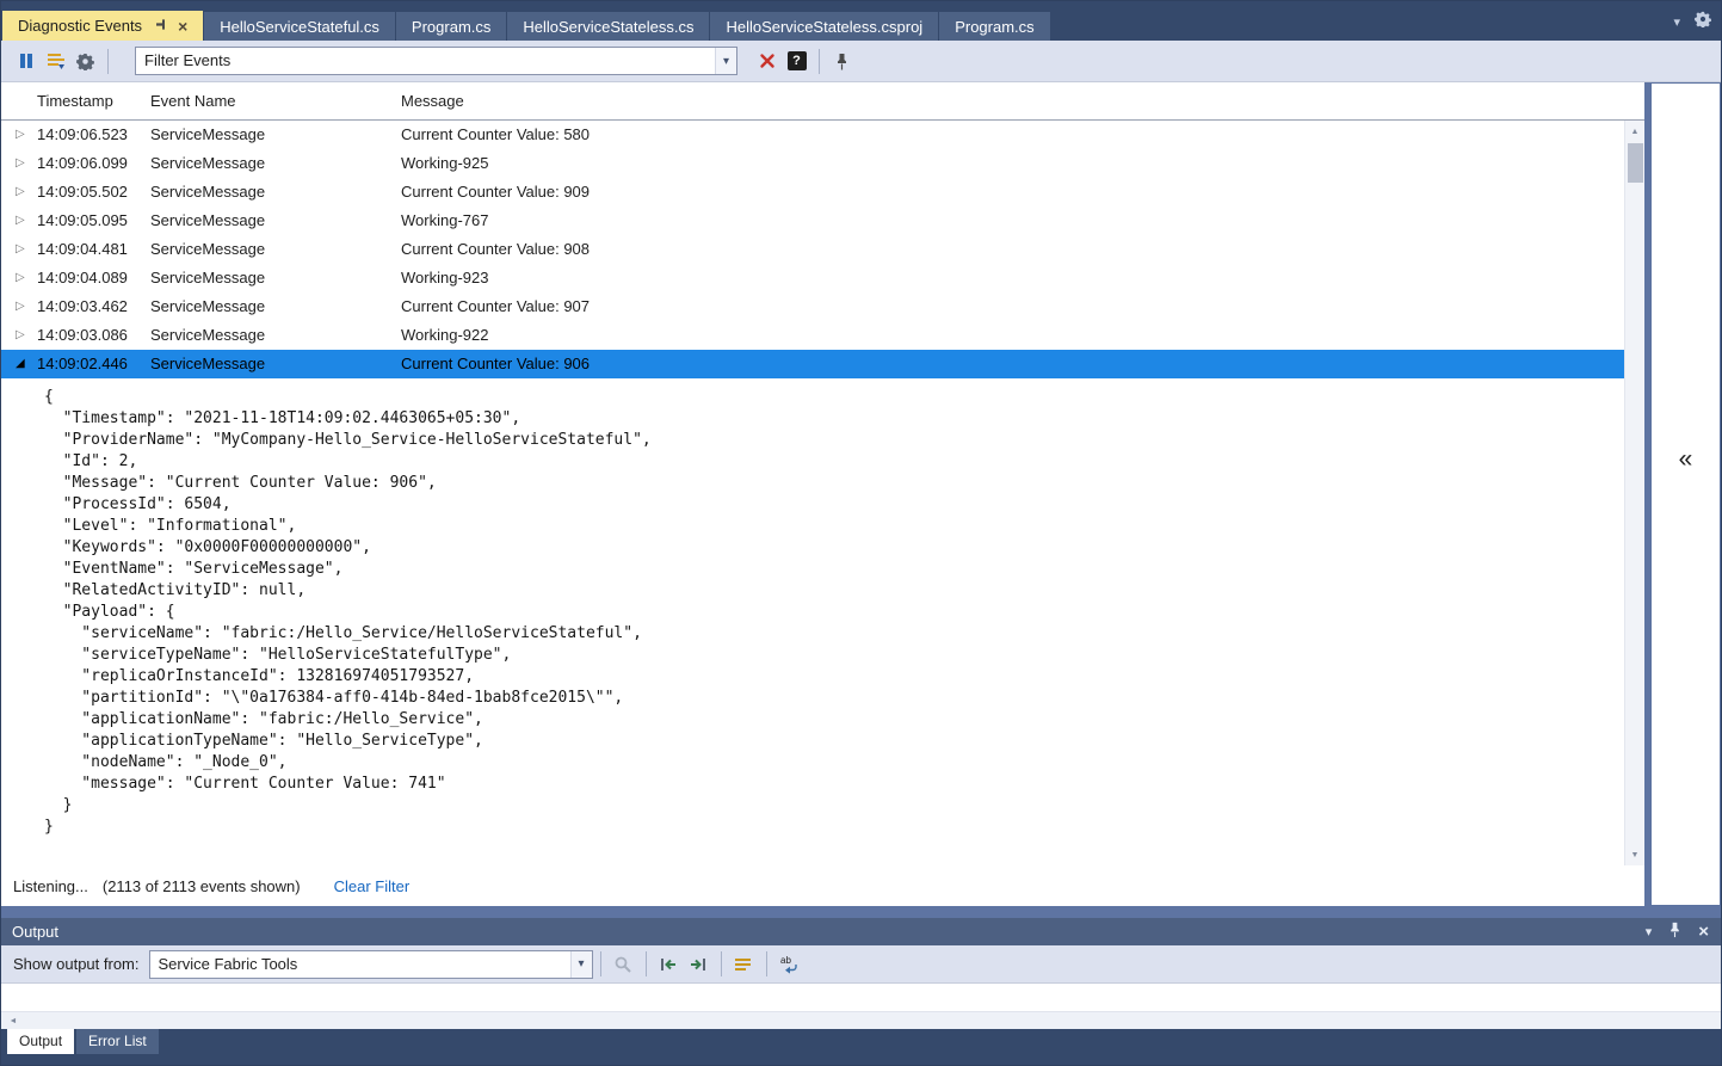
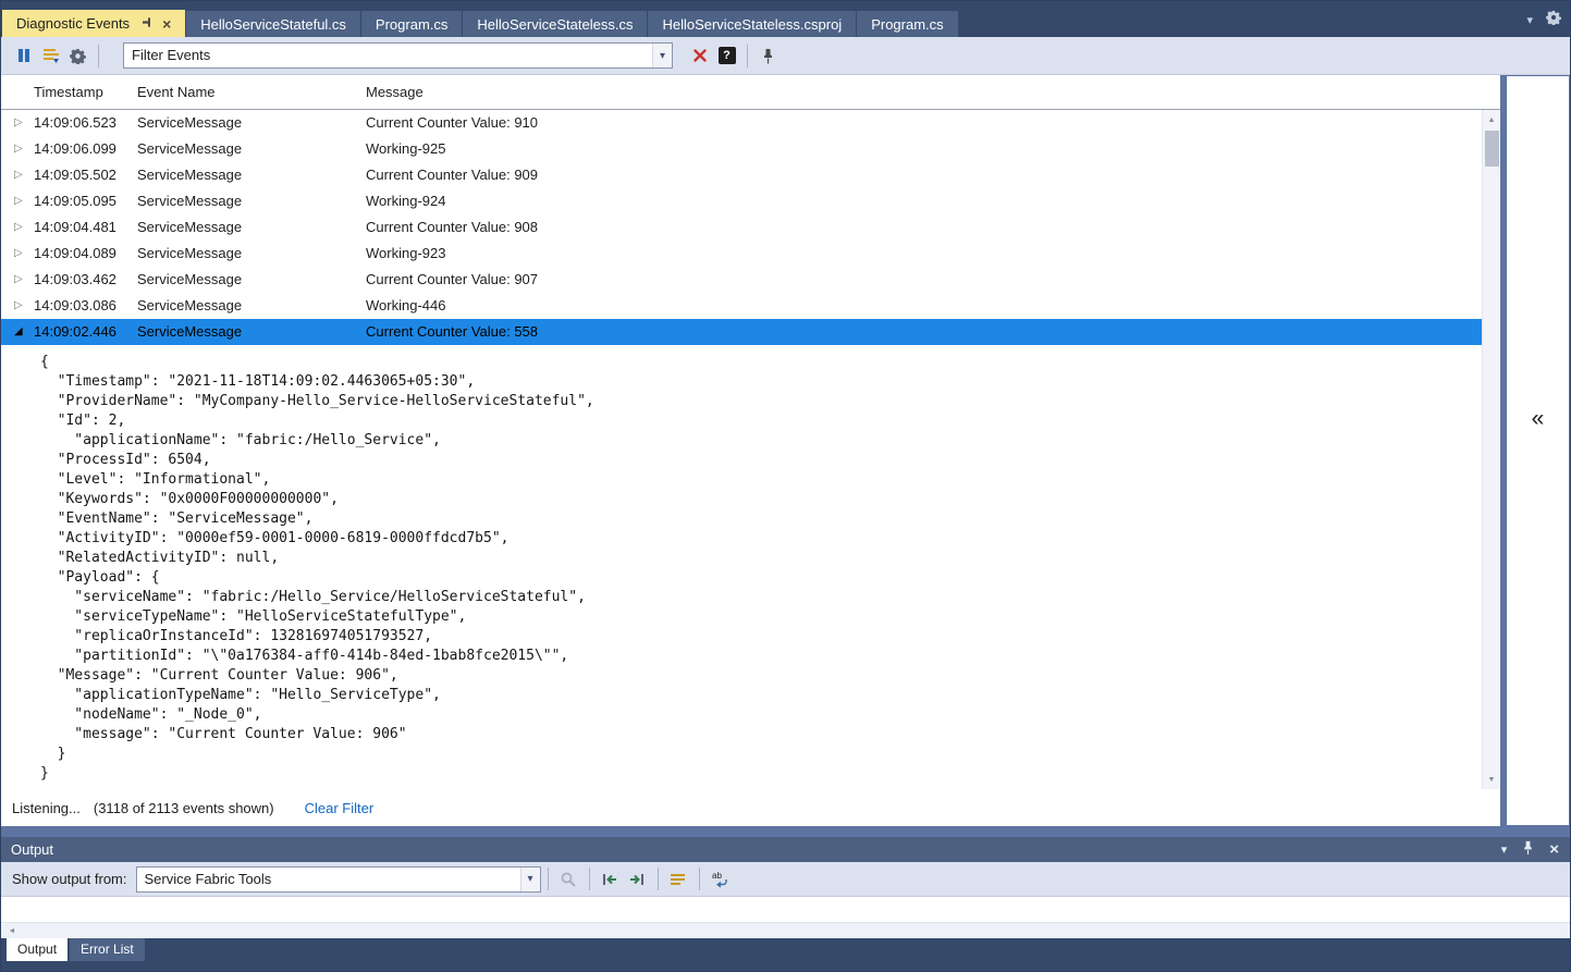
  Diagnostic Events
  ×
  HelloServiceStateful.cs
  Program.cs
  HelloServiceStateless.cs
  HelloServiceStateless.csproj
  Program.cs
  ▾
  Filter Events
  ▾
  ?
  Timestamp
  Event Name
  Message
  ▷
  14:09:06.523
  ServiceMessage
- Current Counter Value: 580
+ Current Counter Value: 910
  ▷
  14:09:06.099
  ServiceMessage
  Working-925
  ▷
  14:09:05.502
  ServiceMessage
  Current Counter Value: 909
  ▷
  14:09:05.095
  ServiceMessage
- Working-767
+ Working-924
  ▷
  14:09:04.481
  ServiceMessage
  Current Counter Value: 908
  ▷
  14:09:04.089
  ServiceMessage
  Working-923
  ▷
  14:09:03.462
  ServiceMessage
  Current Counter Value: 907
  ▷
  14:09:03.086
  ServiceMessage
- Working-922
+ Working-446
  ◢
  14:09:02.446
  ServiceMessage
- Current Counter Value: 906
+ Current Counter Value: 558
  {
  "Timestamp": "2021-11-18T14:09:02.4463065+05:30",
  "ProviderName": "MyCompany-Hello_Service-HelloServiceStateful",
  "Id": 2,
- "Message": "Current Counter Value: 906",
+ "applicationName": "fabric:/Hello_Service",
  "ProcessId": 6504,
  "Level": "Informational",
  "Keywords": "0x0000F00000000000",
  "EventName": "ServiceMessage",
+ "ActivityID": "0000ef59-0001-0000-6819-0000ffdcd7b5",
  "RelatedActivityID": null,
  "Payload": {
  "serviceName": "fabric:/Hello_Service/HelloServiceStateful",
  "serviceTypeName": "HelloServiceStatefulType",
  "replicaOrInstanceId": 132816974051793527,
  "partitionId": "\"0a176384-aff0-414b-84ed-1bab8fce2015\"",
- "applicationName": "fabric:/Hello_Service",
+ "Message": "Current Counter Value: 906",
  "applicationTypeName": "Hello_ServiceType",
  "nodeName": "_Node_0",
- "message": "Current Counter Value: 741"
+ "message": "Current Counter Value: 906"
  }
  }
  Listening...
- (2113 of 2113 events shown)
+ (3118 of 2113 events shown)
  Clear Filter
  «
  Output
  ▾
  ×
  Show output from:
  Service Fabric Tools
  ▾
  ab
  Output
  Error List
